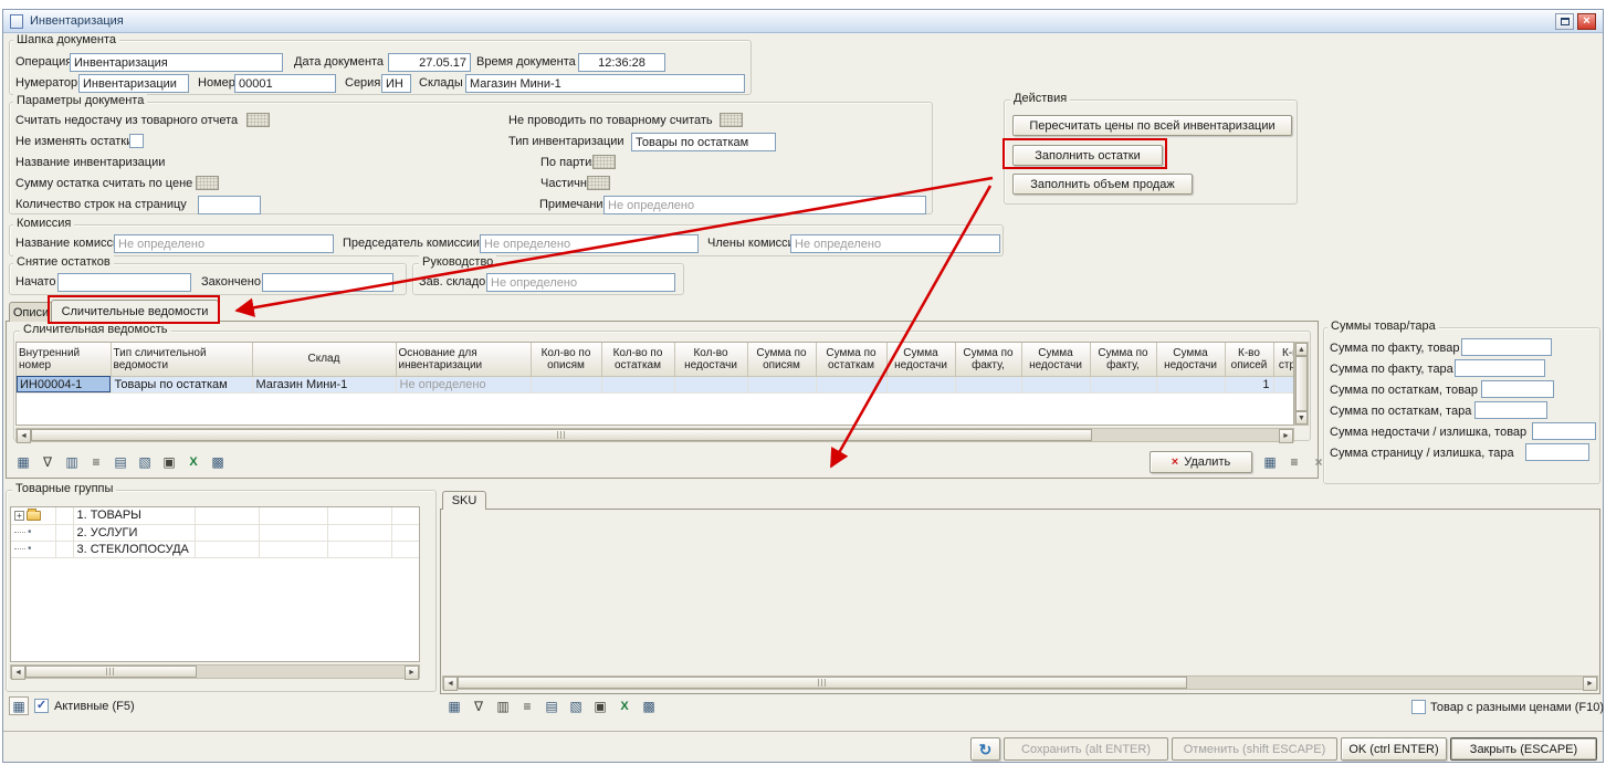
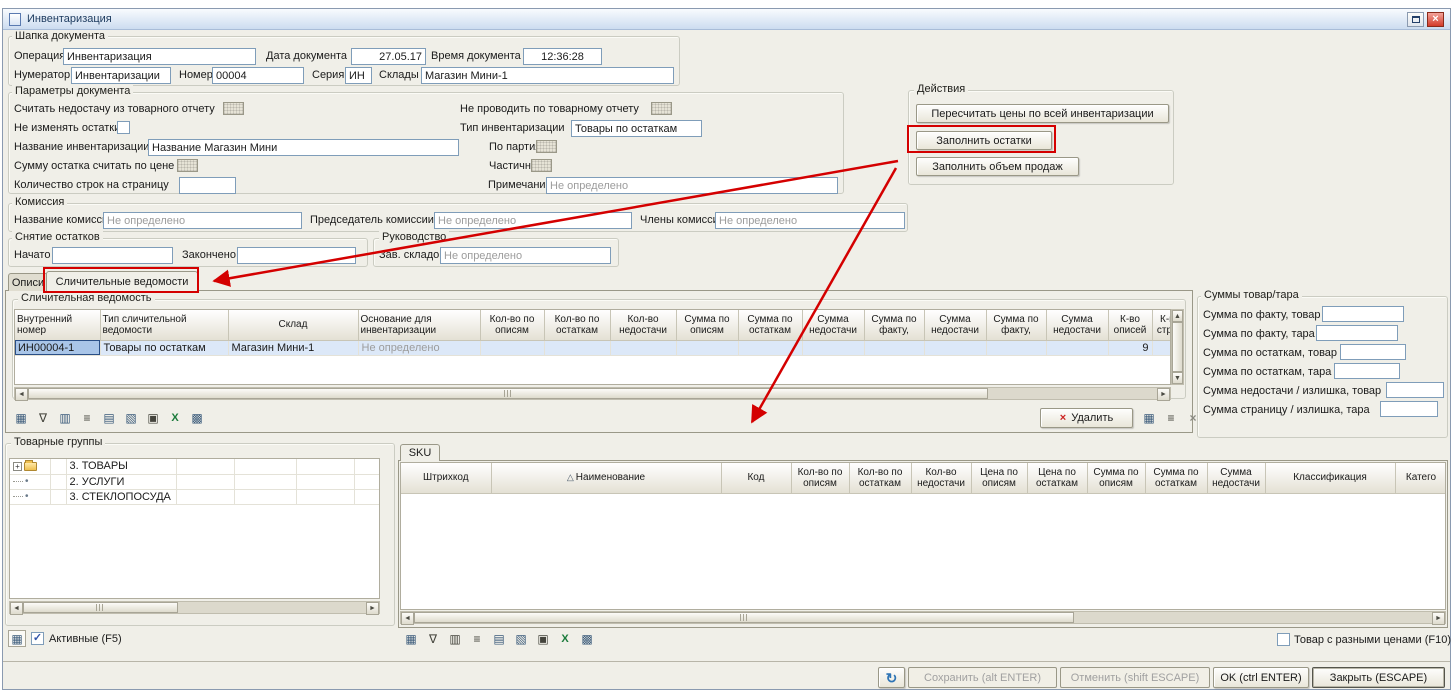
  Инвентаризация
  ×
  Шапка документа
  Параметры документа
  Действия
  Комиссия
  Снятие остатков
  Руководство
  Операци
  Инвентаризация
  Дата документа
  27.05.17
  Время документа
  12:36:28
  Нумератор
  Инвентаризации
  Номер
- 00001
+ 00004
  Серия
  ИН
  Склады
  Магазин Мини-1
- Считать недостачу из товарного отчета
+ Считать недостачу из товарного отчету
  Не изменять остатк
  Название инвентаризации
+ Название Магазин Мини
  Сумму остатка считать по цене
  Количество строк на страницу
- Не проводить по товарному считать
+ Не проводить по товарному отчету
  Тип инвентаризации
  Товары по остаткам
  По парти
  Частичн
  Примечани
  Не определено
  Пересчитать цены по всей инвентаризации
  Заполнить остатки
  Заполнить объем продаж
  Название комисс
  Не определено
  Председатель комиссии
  Не определено
  Члены комисс
  Не определено
  Начато
  Закончено
  Зав. складо
  Не определено
  Описи
  Сличительные ведомости
  Сличительная ведомость
  Внутренний номер	Тип сличительной ведомости	Склад	Основание для инвентаризации	Кол-во по описям	Кол-во по остаткам	Кол-во недостачи	Сумма по описям	Сумма по остаткам	Сумма недостачи	Сумма по факту,	Сумма недостачи	Сумма по факту,	Сумма недостачи	К-во описей	К- стр
- ИН00004-1	Товары по остаткам	Магазин Мини-1	Не определено											1
+ ИН00004-1	Товары по остаткам	Магазин Мини-1	Не определено											9
  ▦
  ∇
  ▥
  ≡
  ▤
  ▧
  ▣
  X
  ▩
  ×
  Удалить
  ▦
  ≡
  ×
  Суммы товар/тара
  Сумма по факту, товар
  Сумма по факту, тара
  Сумма по остаткам, товар
  Сумма по остаткам, тара
  Сумма недостачи / излишка, товар
  Сумма страницу / излишка, тара
  Товарные группы
- +		1. ТОВАРЫ
+ +		3. ТОВАРЫ
  •		2. УСЛУГИ
  •		3. СТЕКЛОПОСУДА
  ▦
  ✓
  Активные (F5)
  SKU
+ Штрихкод	△ Наименование	Код	Кол-во по описям	Кол-во по остаткам	Кол-во недостачи	Цена по описям	Цена по остаткам	Сумма по описям	Сумма по остаткам	Сумма недостачи	Классификация	Катего
  ▦
  ∇
  ▥
  ≡
  ▤
  ▧
  ▣
  X
  ▩
  Товар с разными ценами (F10)
  ↻
  Сохранить (alt ENTER)
  Отменить (shift ESCAPE)
  OK (ctrl ENTER)
  Закрыть (ESCAPE)
